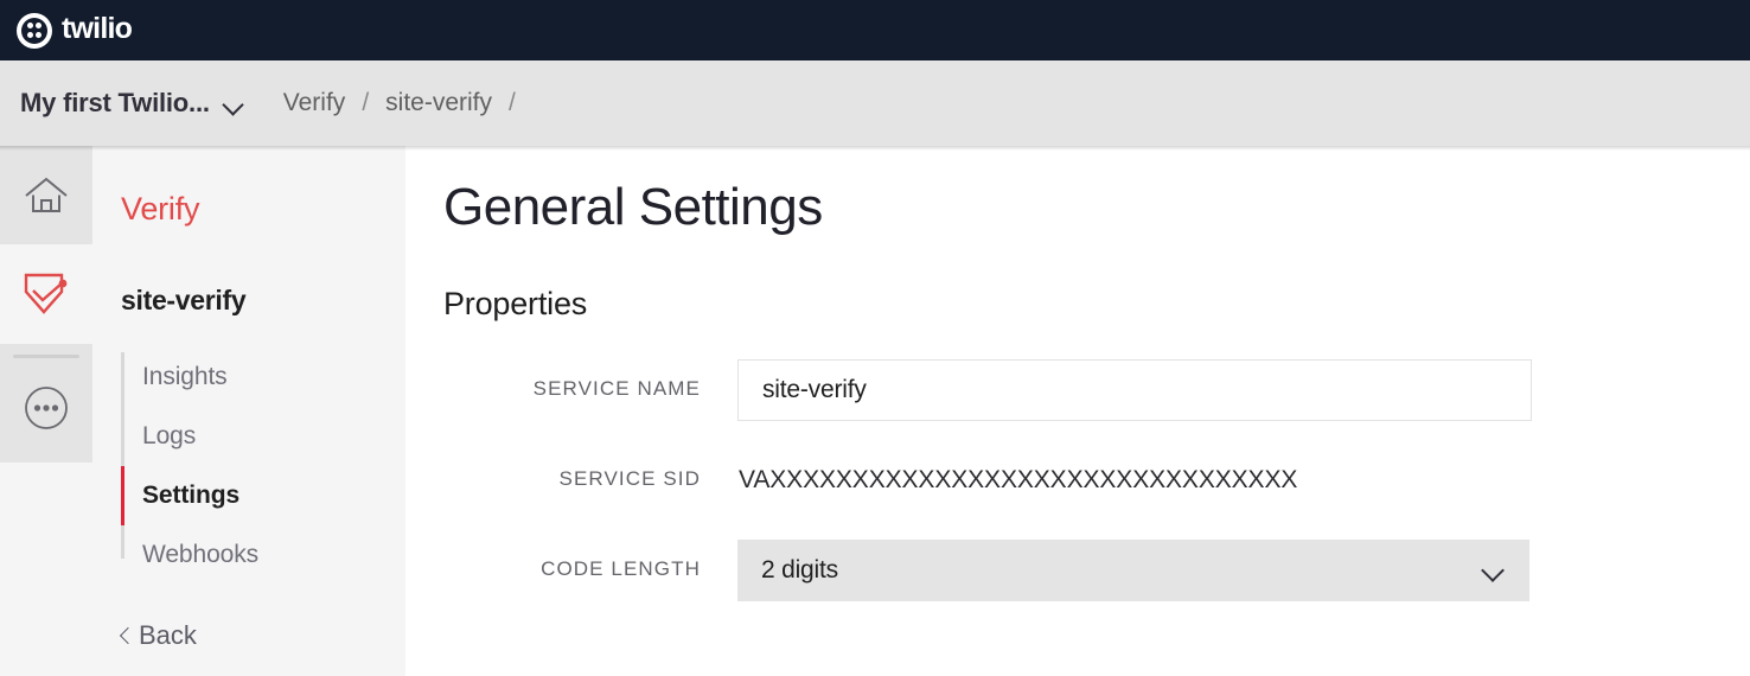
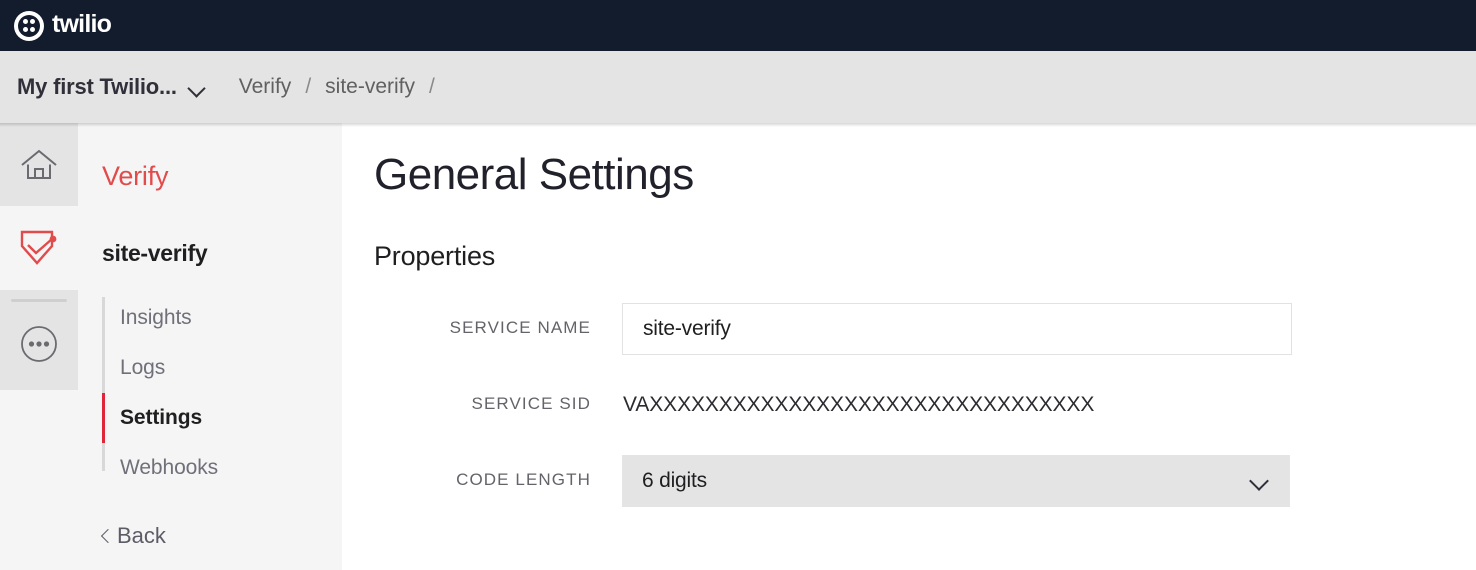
  twilio
  My first Twilio...
  Verify
  /
  site-verify
  /
  Verify
  site-verify
  Insights
  Logs
  Settings
  Webhooks
  Back
  General Settings
  Properties
  SERVICE NAME
  site-verify
  SERVICE SID
  VAXXXXXXXXXXXXXXXXXXXXXXXXXXXXXXXX
  CODE LENGTH
- 2 digits
+ 6 digits
